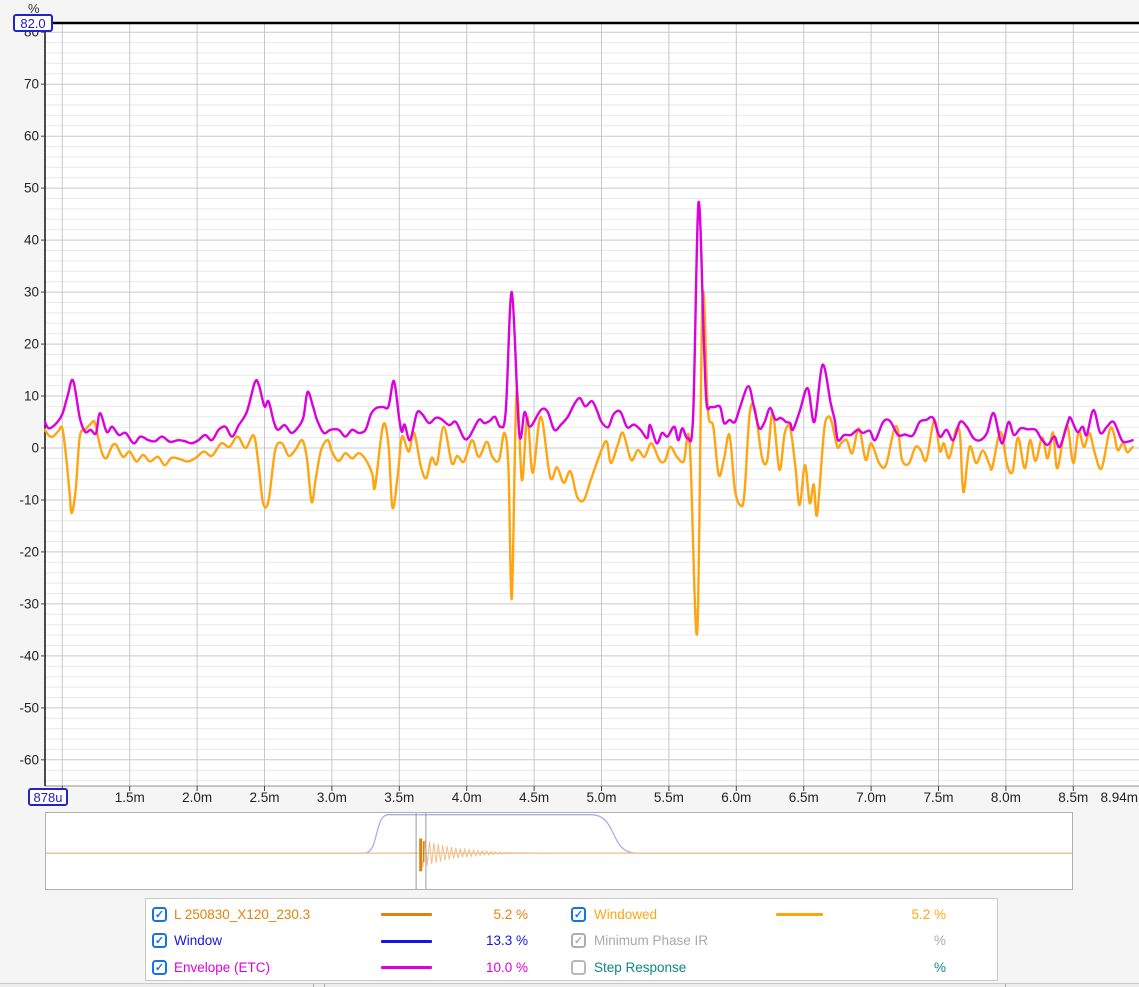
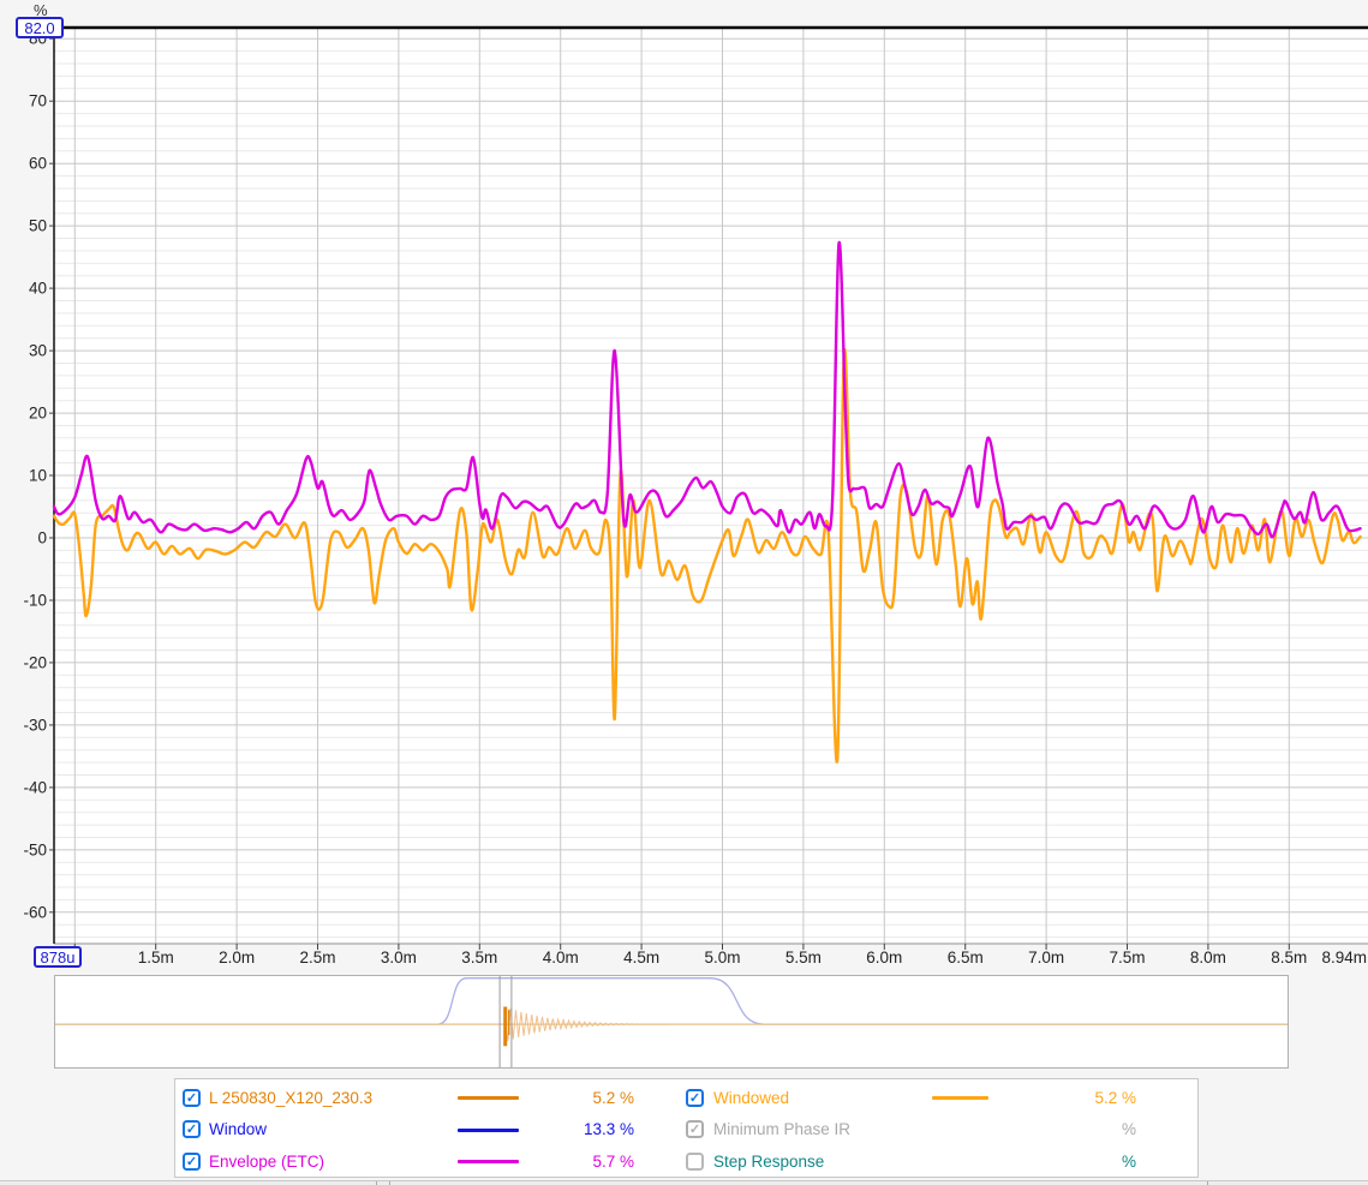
  80
  70
  60
  50
  40
  30
  20
  10
  0
  -10
  -20
  -30
  -40
  -50
  -60
  1.5m
  2.0m
  2.5m
  3.0m
  3.5m
  4.0m
  4.5m
  5.0m
  5.5m
  6.0m
  6.5m
  7.0m
  7.5m
  8.0m
  8.5m
  8.94m
  %
  82.0
  878u
  ✓
  L 250830_X120_230.3
  5.2 %
  ✓
  Window
  13.3 %
  ✓
  Envelope (ETC)
- 10.0 %
+ 5.7 %
  ✓
  Windowed
  5.2 %
  ✓
  Minimum Phase IR
  %
  Step Response
  %
